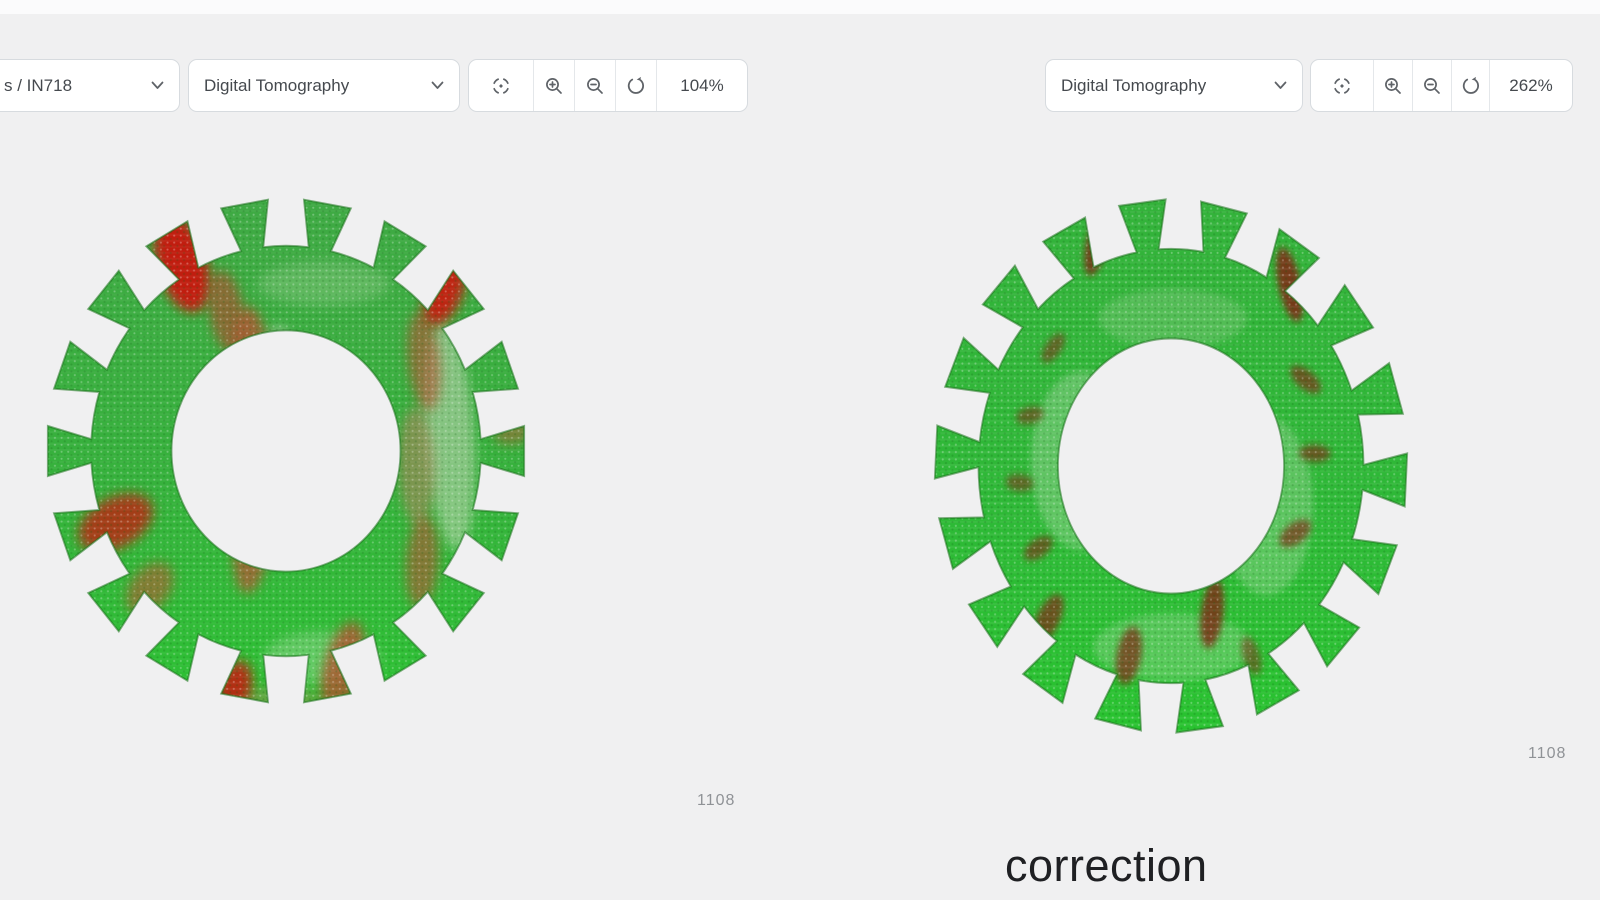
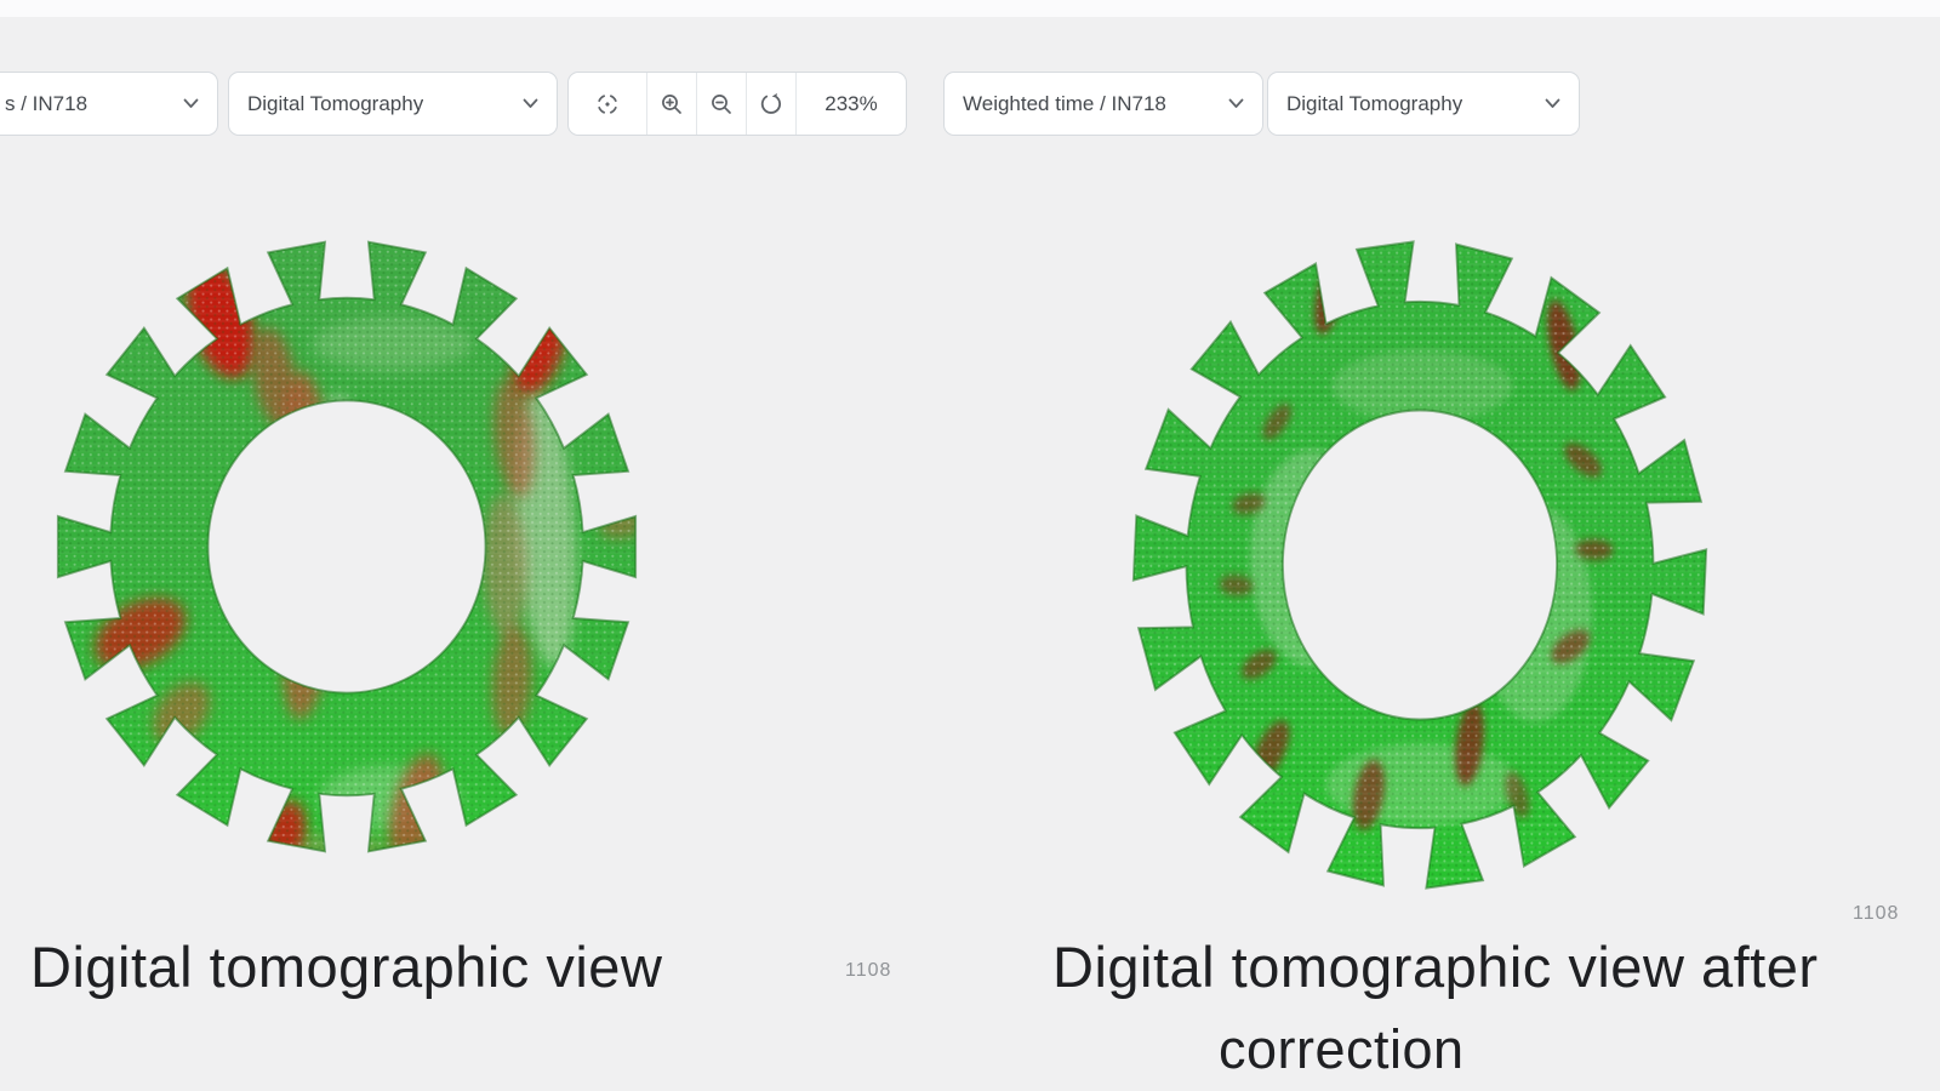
  s / IN718
  Digital Tomography
- 104%
+ 233%
  1108
+ Digital tomographic view
+ Weighted time / IN718
  Digital Tomography
- 262%
  1108
+ Digital tomographic view after
  correction
